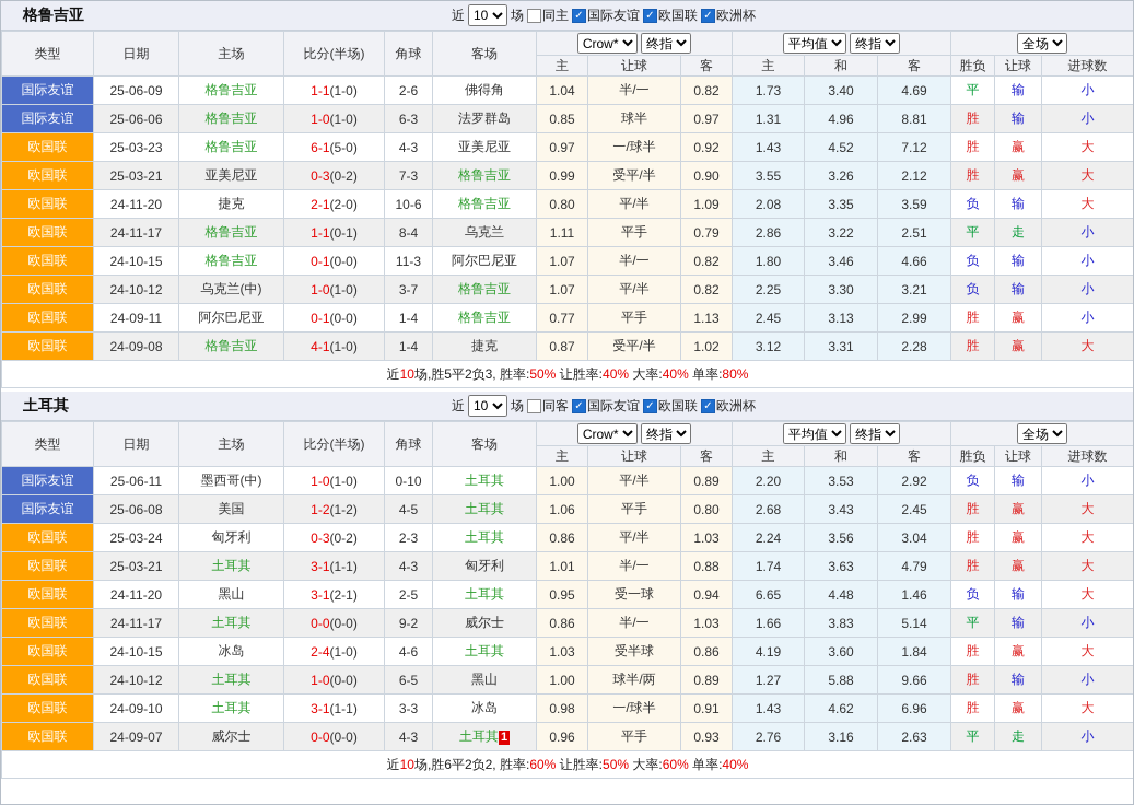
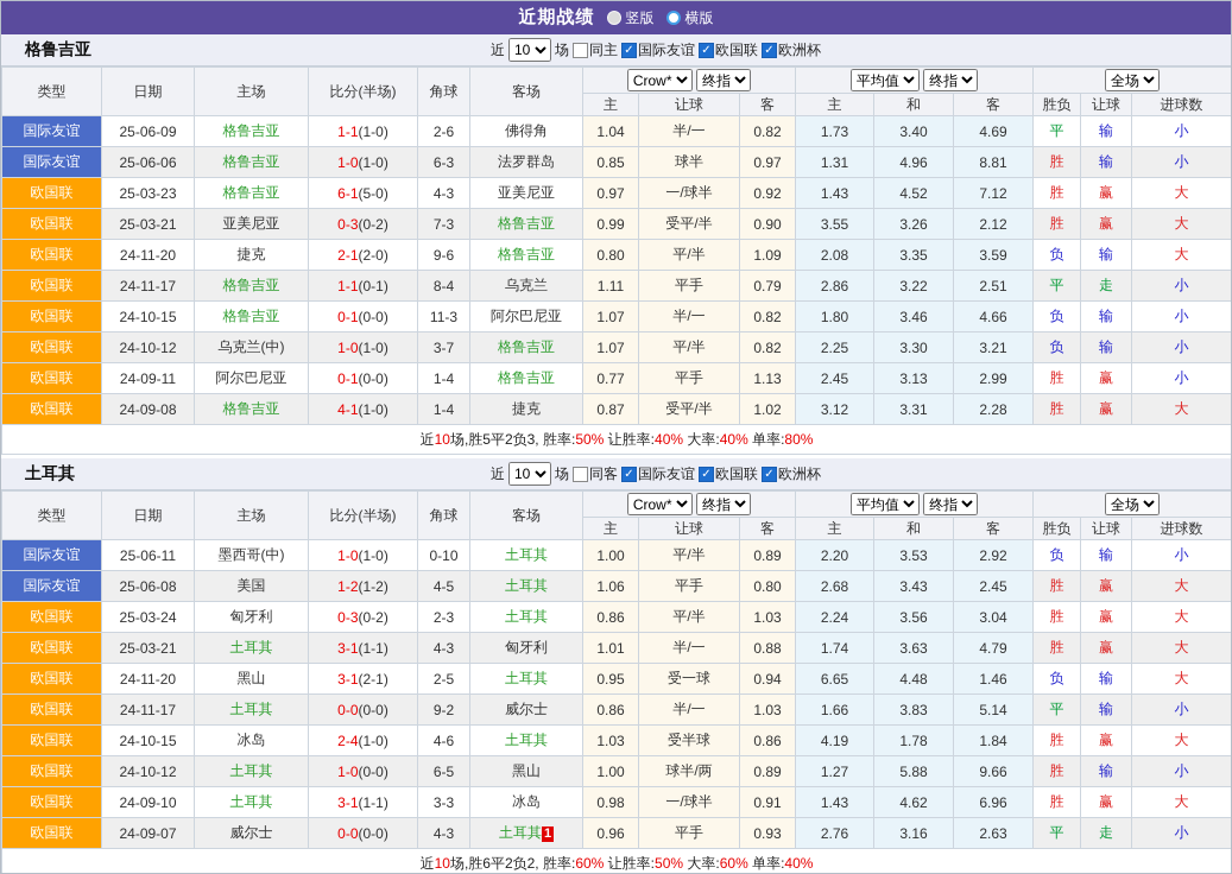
+ 近期战绩
+ 竖版
+ 横版
  格鲁吉亚
  近
  10
  场
  同主
  ✓
  国际友谊
  ✓
  欧国联
  ✓
  欧洲杯
  类型	日期	主场	比分(半场)	角球	客场	Crow* 终指	平均值 终指	全场
  主	让球	客	主	和	客	胜负	让球	进球数
  国际友谊	25-06-09	格鲁吉亚	1-1(1-0)	2-6	佛得角	1.04	半/一	0.82	1.73	3.40	4.69	平	输	小
  国际友谊	25-06-06	格鲁吉亚	1-0(1-0)	6-3	法罗群岛	0.85	球半	0.97	1.31	4.96	8.81	胜	输	小
  欧国联	25-03-23	格鲁吉亚	6-1(5-0)	4-3	亚美尼亚	0.97	一/球半	0.92	1.43	4.52	7.12	胜	赢	大
  欧国联	25-03-21	亚美尼亚	0-3(0-2)	7-3	格鲁吉亚	0.99	受平/半	0.90	3.55	3.26	2.12	胜	赢	大
- 欧国联	24-11-20	捷克	2-1(2-0)	10-6	格鲁吉亚	0.80	平/半	1.09	2.08	3.35	3.59	负	输	大
+ 欧国联	24-11-20	捷克	2-1(2-0)	9-6	格鲁吉亚	0.80	平/半	1.09	2.08	3.35	3.59	负	输	大
  欧国联	24-11-17	格鲁吉亚	1-1(0-1)	8-4	乌克兰	1.11	平手	0.79	2.86	3.22	2.51	平	走	小
  欧国联	24-10-15	格鲁吉亚	0-1(0-0)	11-3	阿尔巴尼亚	1.07	半/一	0.82	1.80	3.46	4.66	负	输	小
  欧国联	24-10-12	乌克兰(中)	1-0(1-0)	3-7	格鲁吉亚	1.07	平/半	0.82	2.25	3.30	3.21	负	输	小
  欧国联	24-09-11	阿尔巴尼亚	0-1(0-0)	1-4	格鲁吉亚	0.77	平手	1.13	2.45	3.13	2.99	胜	赢	小
  欧国联	24-09-08	格鲁吉亚	4-1(1-0)	1-4	捷克	0.87	受平/半	1.02	3.12	3.31	2.28	胜	赢	大
  近10场,胜5平2负3, 胜率:50% 让胜率:40% 大率:40% 单率:80%
  土耳其
  近
  10
  场
  同客
  ✓
  国际友谊
  ✓
  欧国联
  ✓
  欧洲杯
  类型	日期	主场	比分(半场)	角球	客场	Crow* 终指	平均值 终指	全场
  主	让球	客	主	和	客	胜负	让球	进球数
  国际友谊	25-06-11	墨西哥(中)	1-0(1-0)	0-10	土耳其	1.00	平/半	0.89	2.20	3.53	2.92	负	输	小
  国际友谊	25-06-08	美国	1-2(1-2)	4-5	土耳其	1.06	平手	0.80	2.68	3.43	2.45	胜	赢	大
  欧国联	25-03-24	匈牙利	0-3(0-2)	2-3	土耳其	0.86	平/半	1.03	2.24	3.56	3.04	胜	赢	大
  欧国联	25-03-21	土耳其	3-1(1-1)	4-3	匈牙利	1.01	半/一	0.88	1.74	3.63	4.79	胜	赢	大
  欧国联	24-11-20	黑山	3-1(2-1)	2-5	土耳其	0.95	受一球	0.94	6.65	4.48	1.46	负	输	大
  欧国联	24-11-17	土耳其	0-0(0-0)	9-2	威尔士	0.86	半/一	1.03	1.66	3.83	5.14	平	输	小
- 欧国联	24-10-15	冰岛	2-4(1-0)	4-6	土耳其	1.03	受半球	0.86	4.19	3.60	1.84	胜	赢	大
+ 欧国联	24-10-15	冰岛	2-4(1-0)	4-6	土耳其	1.03	受半球	0.86	4.19	1.78	1.84	胜	赢	大
  欧国联	24-10-12	土耳其	1-0(0-0)	6-5	黑山	1.00	球半/两	0.89	1.27	5.88	9.66	胜	输	小
  欧国联	24-09-10	土耳其	3-1(1-1)	3-3	冰岛	0.98	一/球半	0.91	1.43	4.62	6.96	胜	赢	大
  欧国联	24-09-07	威尔士	0-0(0-0)	4-3	土耳其 1	0.96	平手	0.93	2.76	3.16	2.63	平	走	小
  近10场,胜6平2负2, 胜率:60% 让胜率:50% 大率:60% 单率:40%
